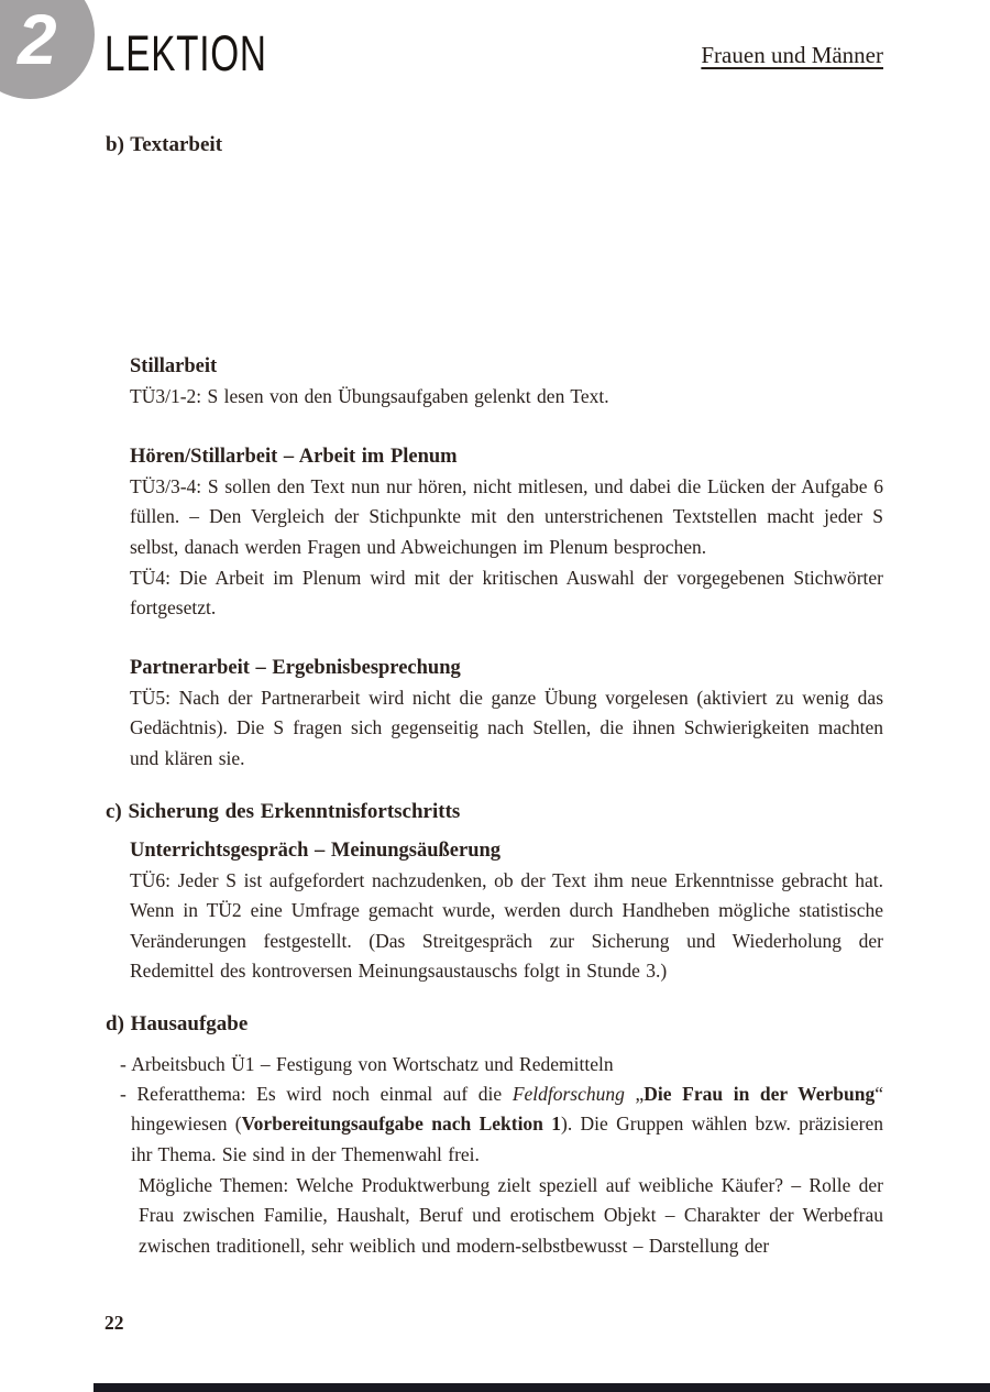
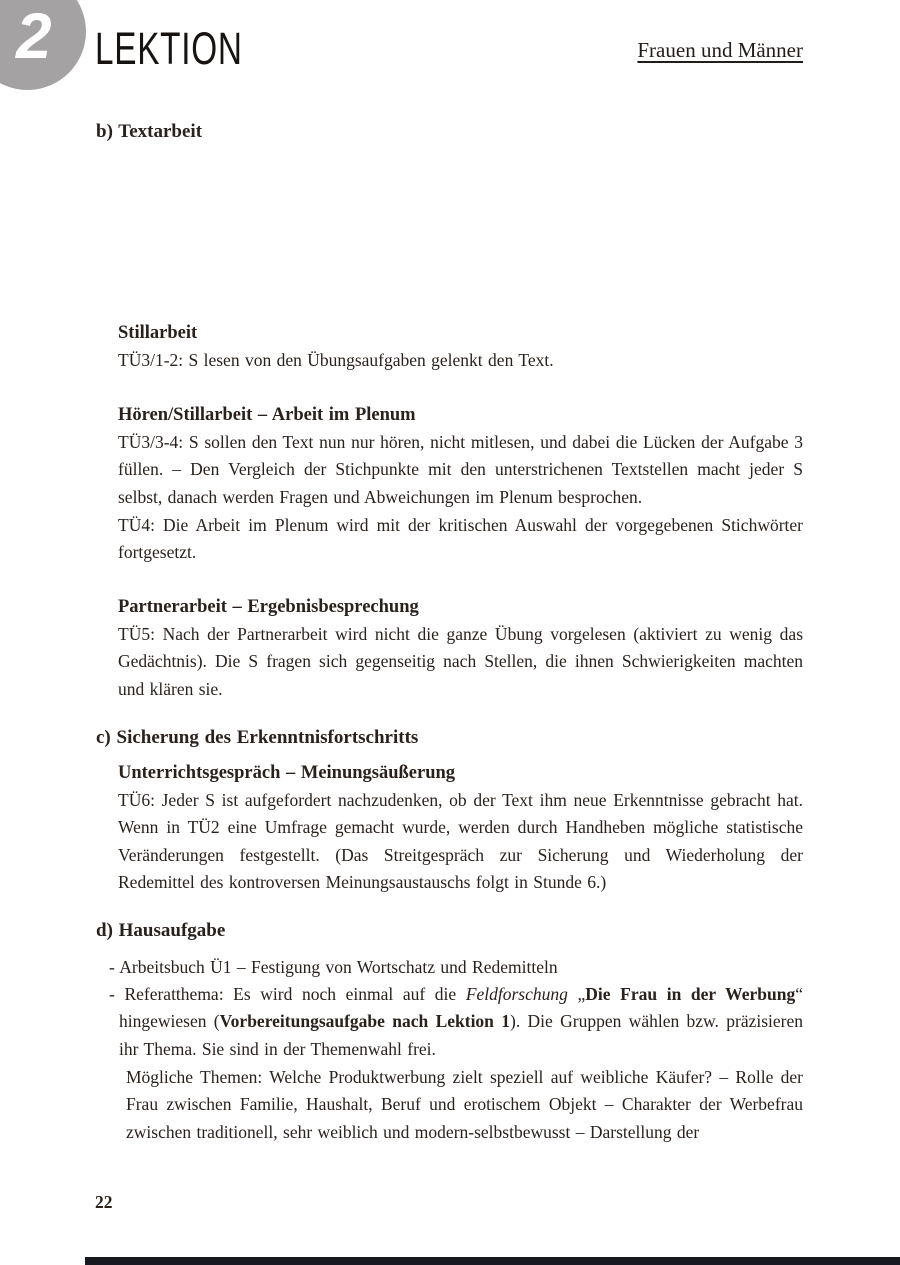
  2
  LEKTION
  Frauen und Männer
  b) Textarbeit
  Stillarbeit
  TÜ3/1-2: S lesen von den Übungsaufgaben gelenkt den Text.
  Hören/Stillarbeit – Arbeit im Plenum
- TÜ3/3-4: S sollen den Text nun nur hören, nicht mitlesen, und dabei die Lücken der Aufgabe 6 füllen. – Den Vergleich der Stichpunkte mit den unterstrichenen Textstellen macht jeder S selbst, danach werden Fragen und Abweichungen im Plenum besprochen.
+ TÜ3/3-4: S sollen den Text nun nur hören, nicht mitlesen, und dabei die Lücken der Aufgabe 3 füllen. – Den Vergleich der Stichpunkte mit den unterstrichenen Textstellen macht jeder S selbst, danach werden Fragen und Abweichungen im Plenum besprochen.
  TÜ4: Die Arbeit im Plenum wird mit der kritischen Auswahl der vorgegebenen Stichwörter fortgesetzt.
  Partnerarbeit – Ergebnisbesprechung
  TÜ5: Nach der Partnerarbeit wird nicht die ganze Übung vorgelesen (aktiviert zu wenig das Gedächtnis). Die S fragen sich gegenseitig nach Stellen, die ihnen Schwierigkeiten machten und klären sie.
  c) Sicherung des Erkenntnisfortschritts
  Unterrichtsgespräch – Meinungsäußerung
- TÜ6: Jeder S ist aufgefordert nachzudenken, ob der Text ihm neue Erkenntnisse gebracht hat. Wenn in TÜ2 eine Umfrage gemacht wurde, werden durch Handheben mögliche statistische Veränderungen festgestellt. (Das Streitgespräch zur Sicherung und Wiederholung der Redemittel des kontroversen Meinungsaustauschs folgt in Stunde 3.)
+ TÜ6: Jeder S ist aufgefordert nachzudenken, ob der Text ihm neue Erkenntnisse gebracht hat. Wenn in TÜ2 eine Umfrage gemacht wurde, werden durch Handheben mögliche statistische Veränderungen festgestellt. (Das Streitgespräch zur Sicherung und Wiederholung der Redemittel des kontroversen Meinungsaustauschs folgt in Stunde 6.)
  d) Hausaufgabe
  - Arbeitsbuch Ü1 – Festigung von Wortschatz und Redemitteln
  - Referatthema: Es wird noch einmal auf die Feldforschung „Die Frau in der Werbung“ hingewiesen (Vorbereitungsaufgabe nach Lektion 1). Die Gruppen wählen bzw. präzisieren ihr Thema. Sie sind in der Themenwahl frei.
  Mögliche Themen: Welche Produktwerbung zielt speziell auf weibliche Käufer? – Rolle der Frau zwischen Familie, Haushalt, Beruf und erotischem Objekt – Charakter der Werbefrau zwischen traditionell, sehr weiblich und modern-selbstbewusst – Darstellung der
  22
